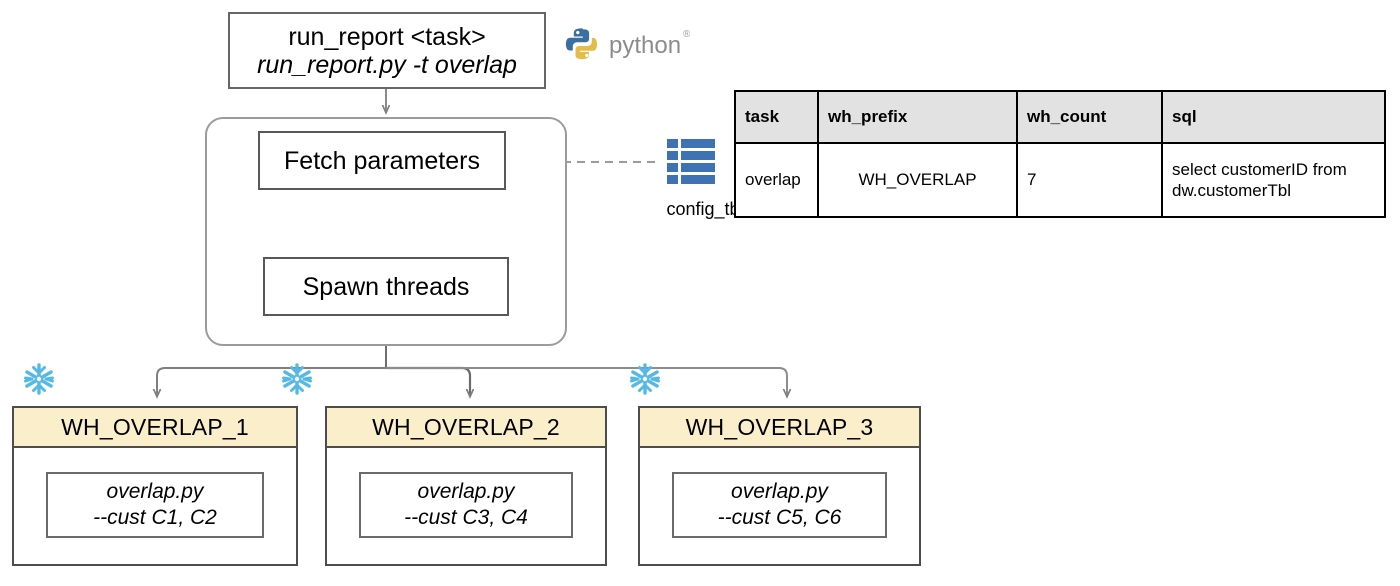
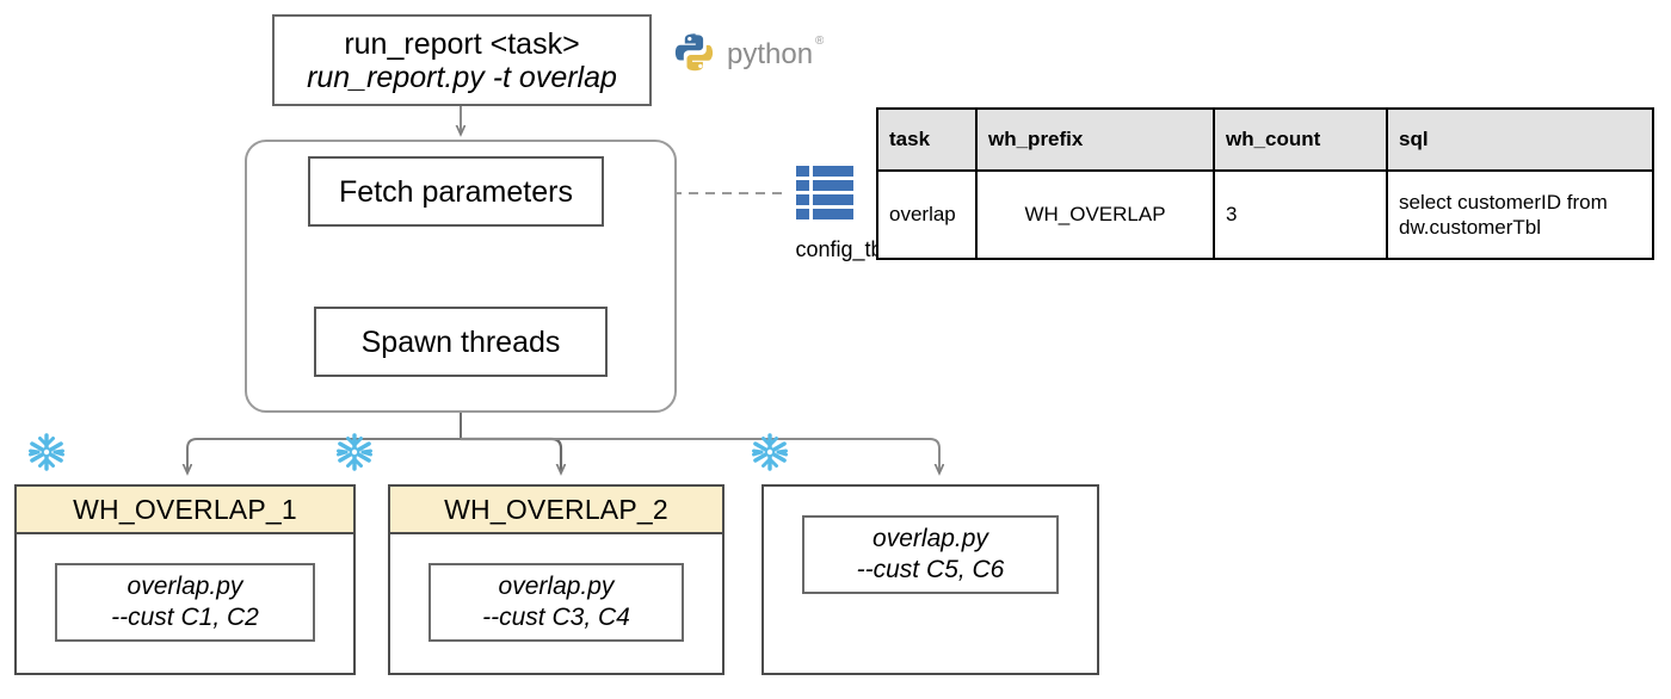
  run_report <task>
  run_report.py -t overlap
  python
  ®
  Fetch parameters
  Spawn threads
  config_t
  task	wh_prefix	wh_count	sql
- overlap	WH_OVERLAP	7	select customerID from dw.customerTbl
+ overlap	WH_OVERLAP	3	select customerID from dw.customerTbl
  WH_OVERLAP_1
  overlap.py
  --cust C1, C2
  WH_OVERLAP_2
  overlap.py
  --cust C3, C4
- WH_OVERLAP_3
  overlap.py
  --cust C5, C6
